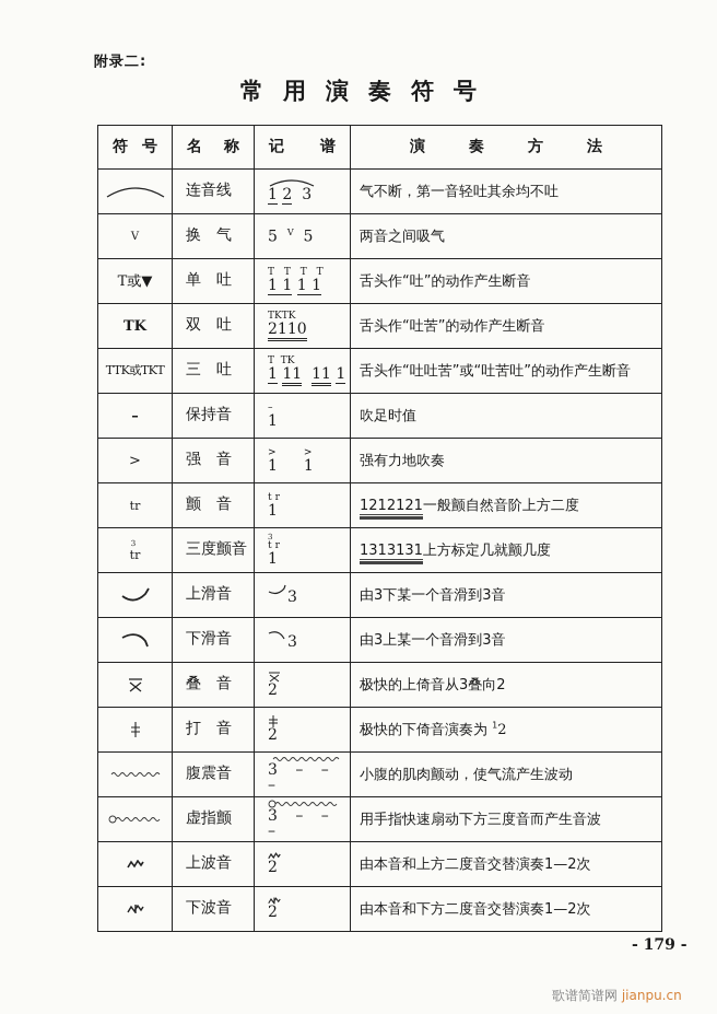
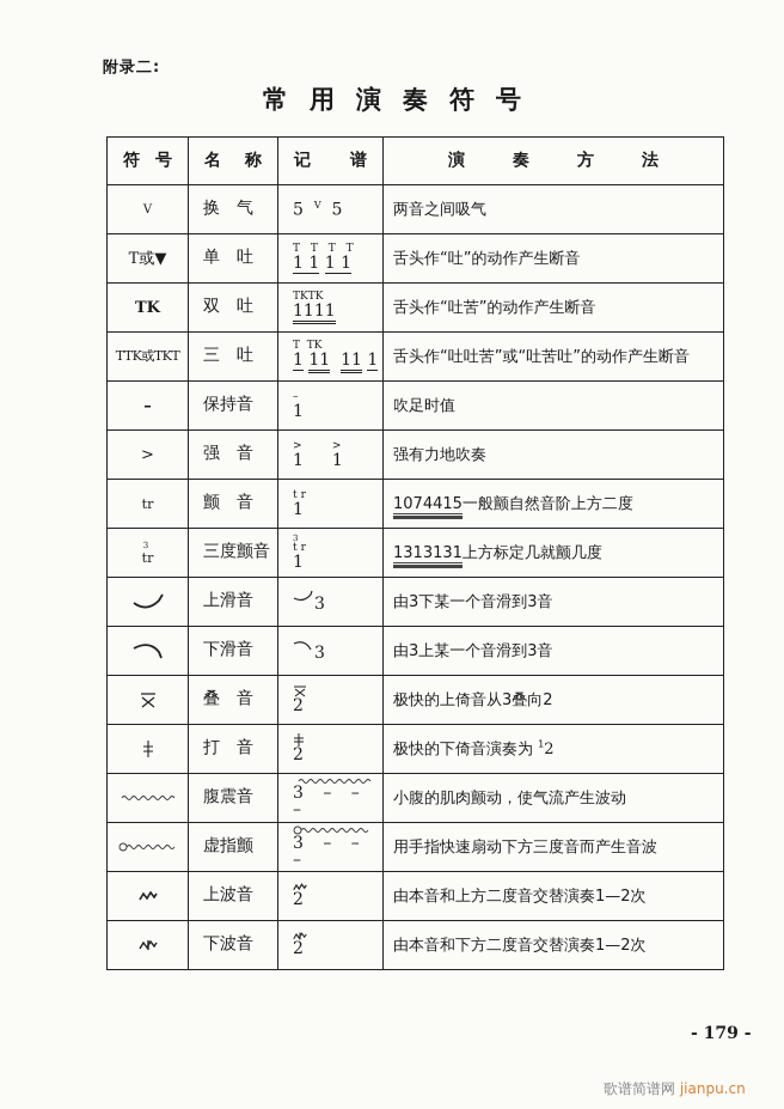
  附录二:
  常 用 演 奏 符 号
  符 号	名 称	记 谱	演 奏 方 法
- 	连音线	1 2 3	气不断，第一音轻吐其余均不吐
  V	换 气	5 V 5	两音之间吸气
  T或▼	单 吐	T T T T1 1 1 1	舌头作“吐”的动作产生断音
- TK	双 吐	TKTK2110	舌头作“吐苦”的动作产生断音
+ TK	双 吐	TKTK1111	舌头作“吐苦”的动作产生断音
  TTK或TKT	三 吐	T TK1 11 11 1	舌头作“吐吐苦”或“吐苦吐”的动作产生断音
  –	保持音	–1	吹足时值
  >	强 音	>1 >1	强有力地吹奏
- tr	颤 音	tr1	1212121一般颤自然音阶上方二度
+ tr	颤 音	tr1	1074415一般颤自然音阶上方二度
  3tr	三度颤音	3tr1	1313131上方标定几就颤几度
  	上滑音	3	由3下某一个音滑到3音
  	下滑音	3	由3上某一个音滑到3音
  	叠 音	2	极快的上倚音从3叠向2
  	打 音	2	极快的下倚音演奏为 12
  	腹震音	3 – – –	小腹的肌肉颤动，使气流产生波动
  	虚指颤	3 – – –	用手指快速扇动下方三度音而产生音波
  	上波音	2	由本音和上方二度音交替演奏1—2次
  	下波音	2	由本音和下方二度音交替演奏1—2次
  - 179 -
  歌谱简谱网 jianpu.cn
